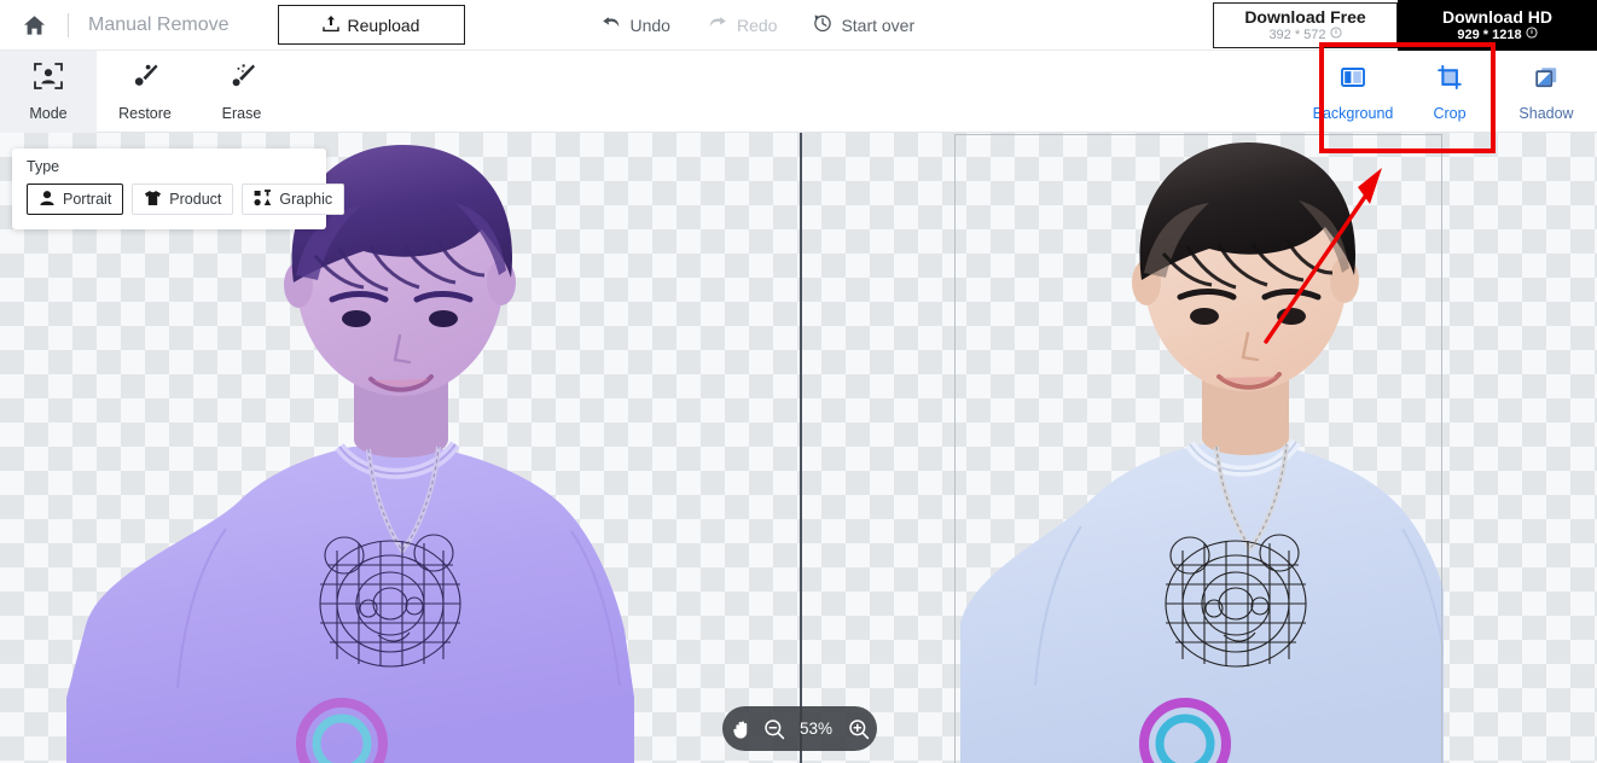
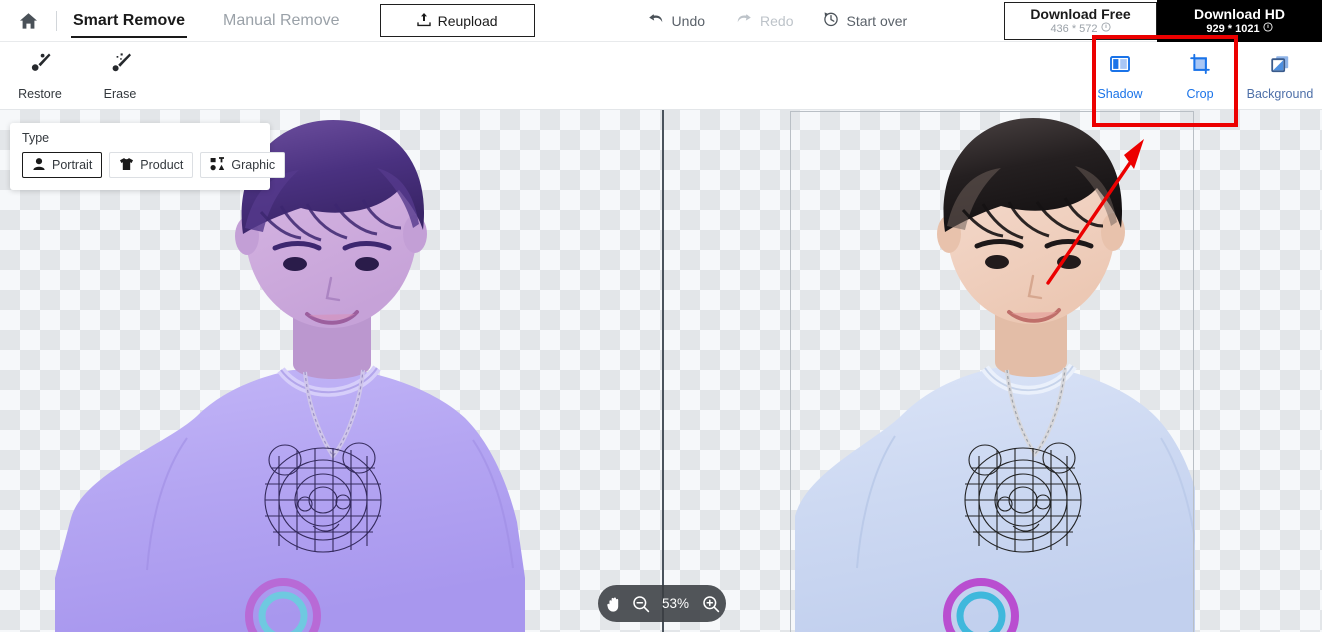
+ Smart Remove
  Manual Remove
  Reupload
  Undo
  Redo
  Start over
  Download Free
- 392 * 572
+ 436 * 572
  Download HD
- 929 * 1218
+ 929 * 1021
- Mode
  Restore
  Erase
- Background
+ Shadow
  Crop
- Shadow
+ Background
  Type
  Portrait
  Product
  Graphic
  53%
